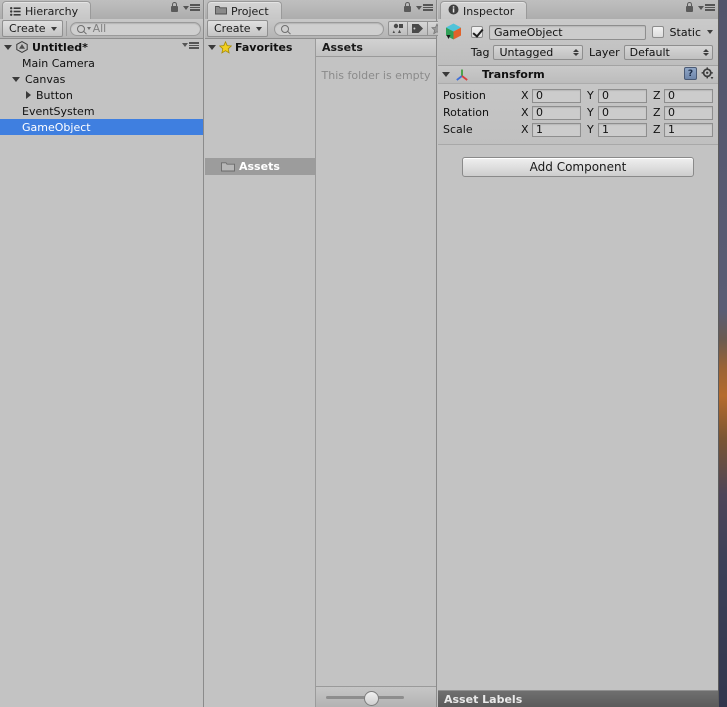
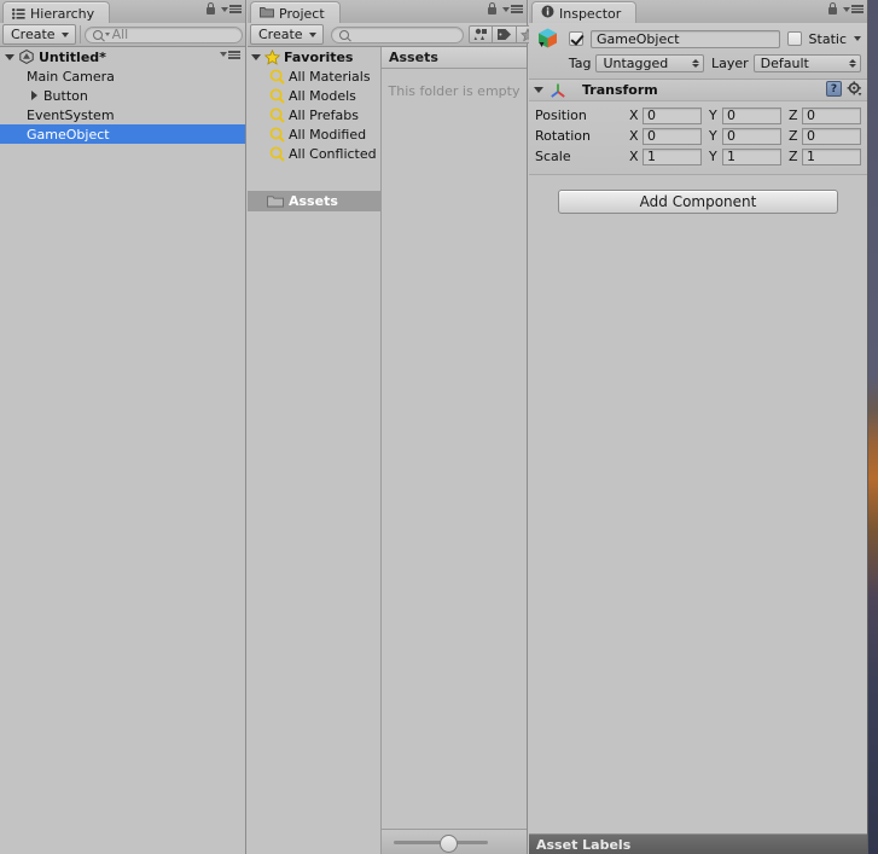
  Hierarchy
  Create
  All
  Untitled*
  Main Camera
- Canvas
  Button
  EventSystem
  GameObject
  Project
  Create
  Favorites
+ All Materials
+ All Models
+ All Prefabs
+ All Modified
+ All Conflicted
  Assets
  Assets
  This folder is empty
  Inspector
  GameObject
  Static
  Tag
  Untagged
  Layer
  Default
  Transform
  ?
  Position
  X
  0
  Y
  0
  Z
  0
  Rotation
  X
  0
  Y
  0
  Z
  0
  Scale
  X
  1
  Y
  1
  Z
  1
  Add Component
  Asset Labels
